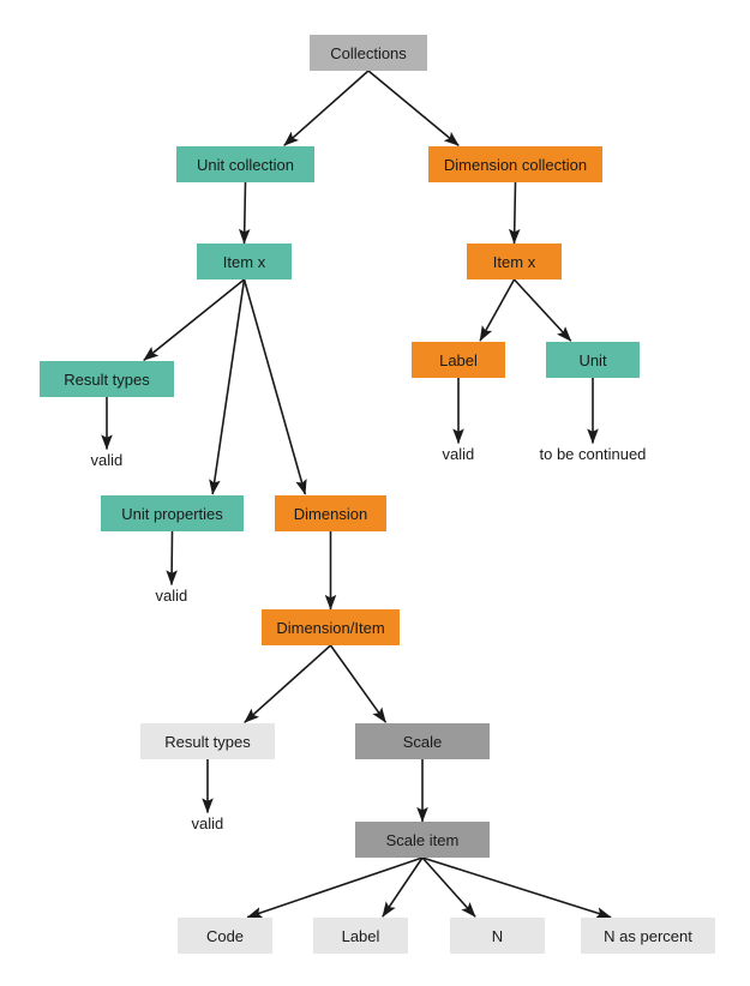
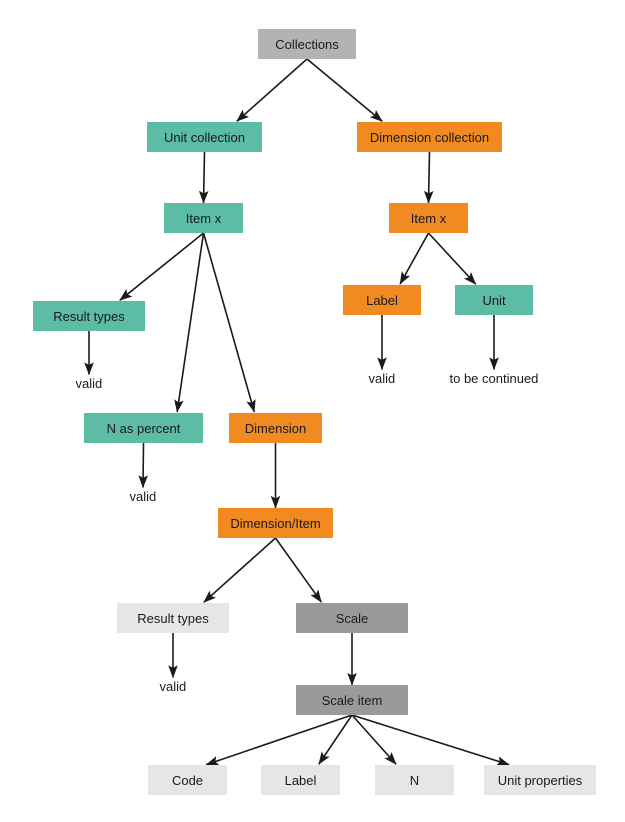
  Collections
  Unit collection
  Dimension collection
  Item x
  Item x
  Result types
  Label
  Unit
- Unit properties
+ N as percent
  Dimension
  Dimension/Item
  Result types
  Scale
  Scale item
  Code
  Label
  N
- N as percent
+ Unit properties
  valid
  valid
  to be continued
  valid
  valid
